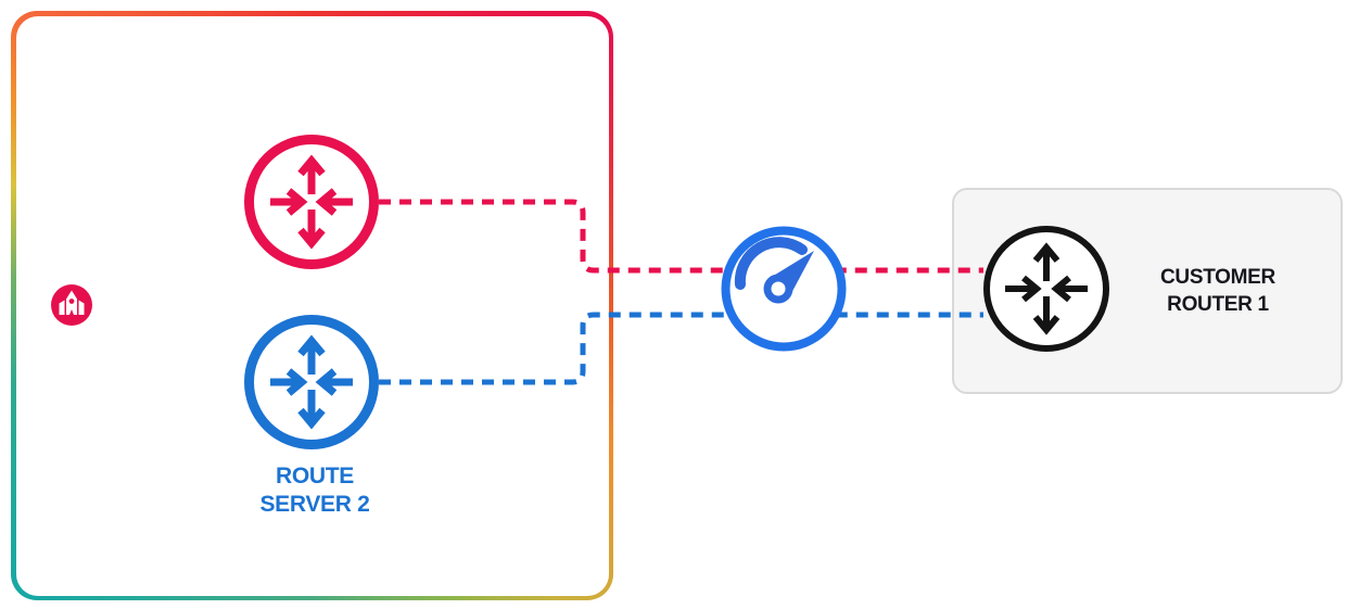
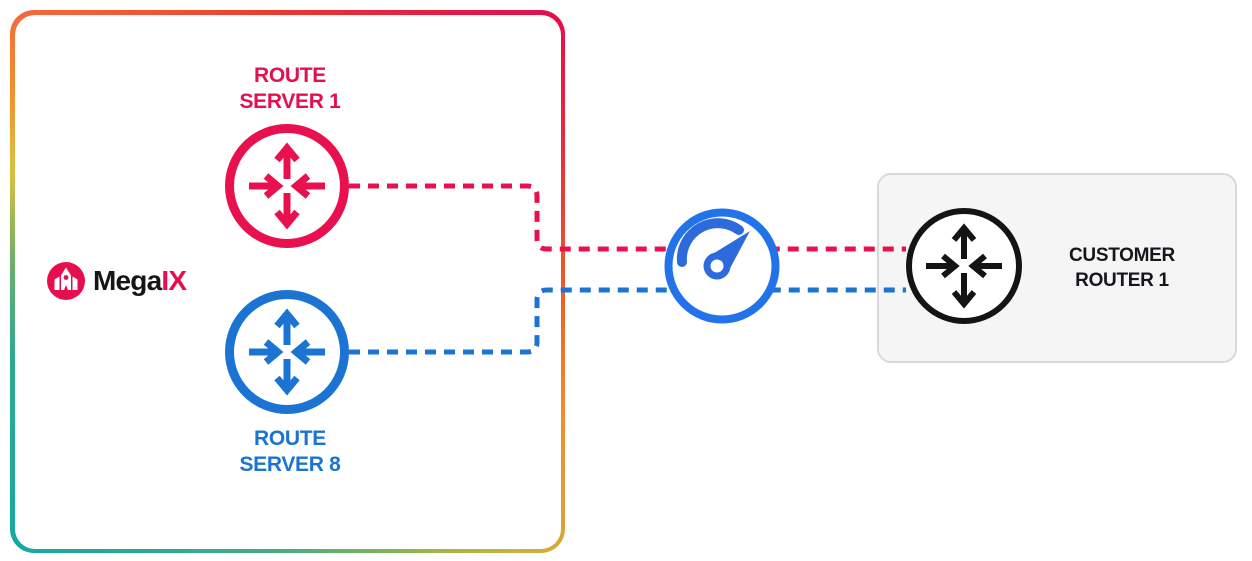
+ MegaIX
+ ROUTE SERVER 1
- ROUTE SERVER 2
+ ROUTE SERVER 8
  CUSTOMER ROUTER 1
